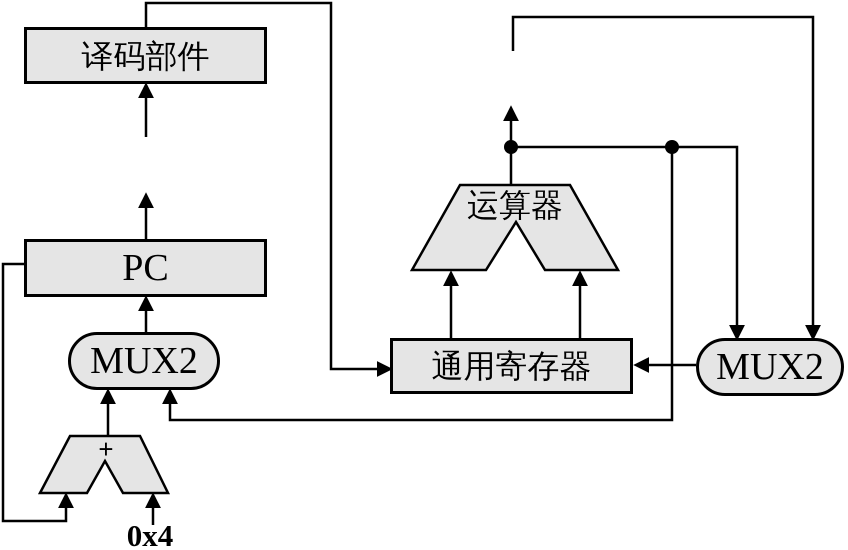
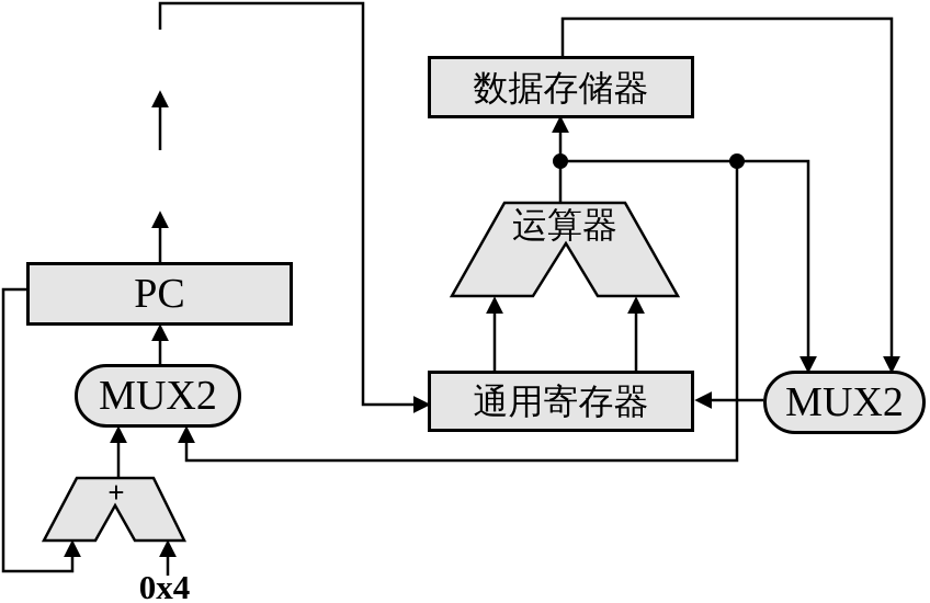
- 译码部件
  PC
  MUX2
+ 数据存储器
  通用寄存器
  MUX2
  运算器
  +
  0x4
